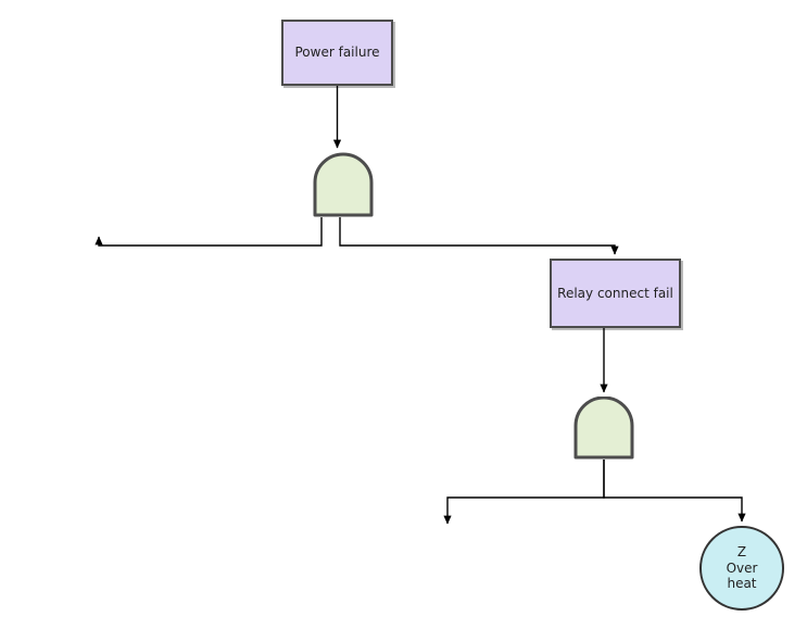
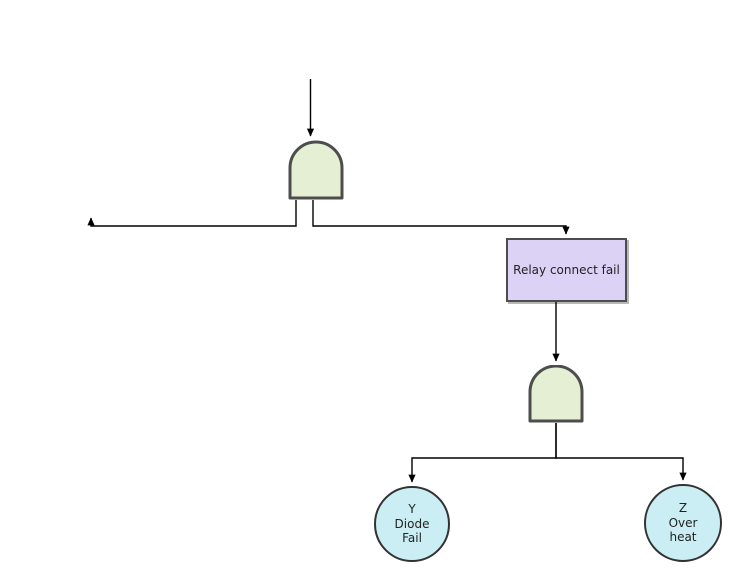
- Power failure
  Relay connect fail
+ Y
+ Diode
+ Fail
  Z
  Over
  heat
